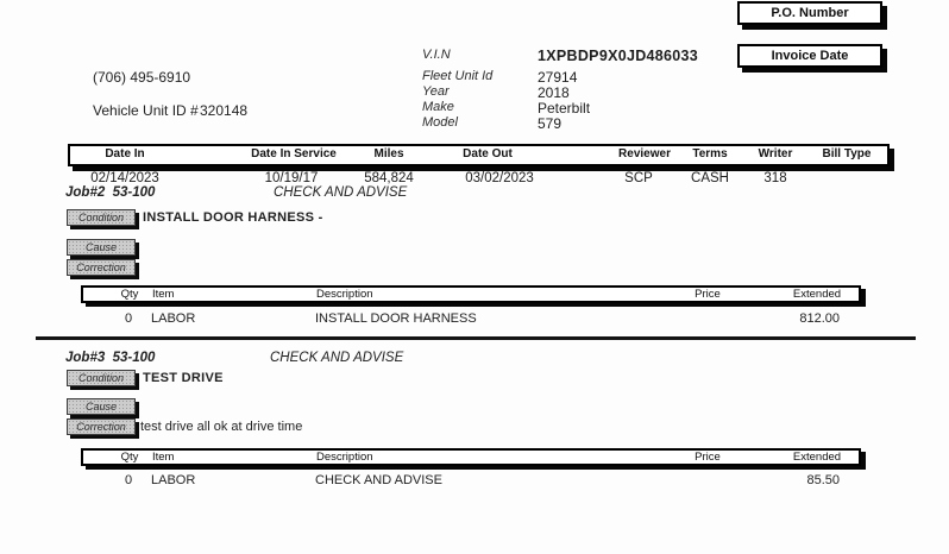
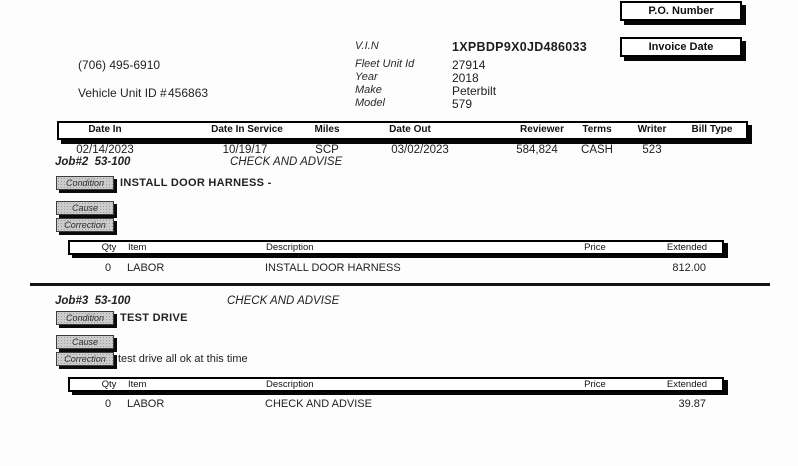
  P.O. Number
  Invoice Date
  (706) 495-6910
  Vehicle Unit ID #
- 320148
+ 456863
  V.I.N
  1XPBDP9X0JD486033
  Fleet Unit Id
  27914
  Year
  2018
  Make
  Peterbilt
  Model
  579
  Date In
  Date In Service
  Miles
  Date Out
  Reviewer
  Terms
  Writer
  Bill Type
  02/14/2023
  10/19/17
- 584,824
+ SCP
  03/02/2023
- SCP
+ 584,824
  CASH
- 318
+ 523
  Job#2 53-100
  CHECK AND ADVISE
  Condition
  INSTALL DOOR HARNESS -
  Cause
  Correction
  Qty
  Item
  Description
  Price
  Extended
  0
  LABOR
  INSTALL DOOR HARNESS
  812.00
  Job#3 53-100
  CHECK AND ADVISE
  Condition
  TEST DRIVE
  Cause
  Correction
- test drive all ok at drive time
+ test drive all ok at this time
  Qty
  Item
  Description
  Price
  Extended
  0
  LABOR
  CHECK AND ADVISE
- 85.50
+ 39.87
